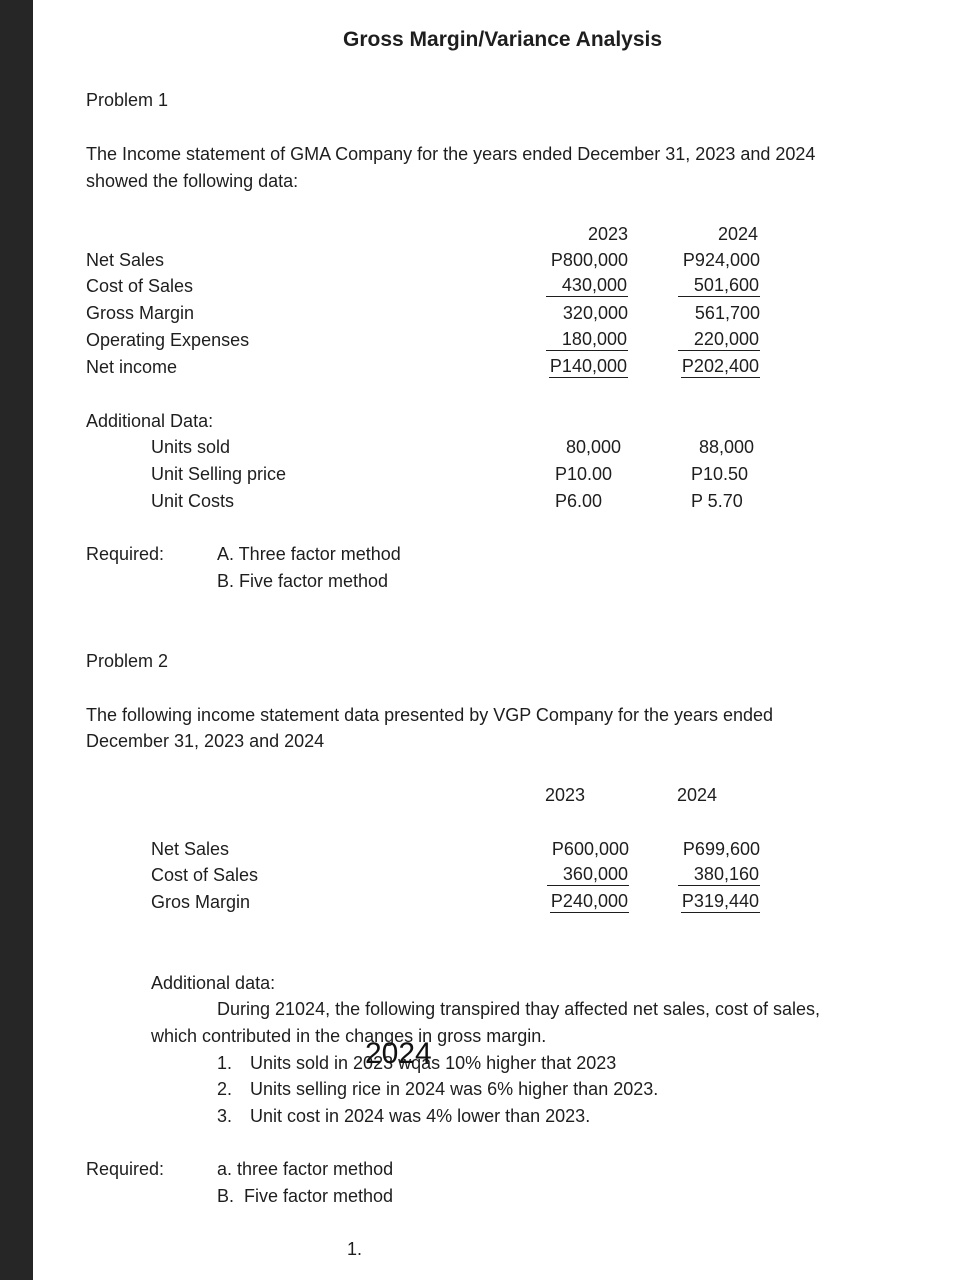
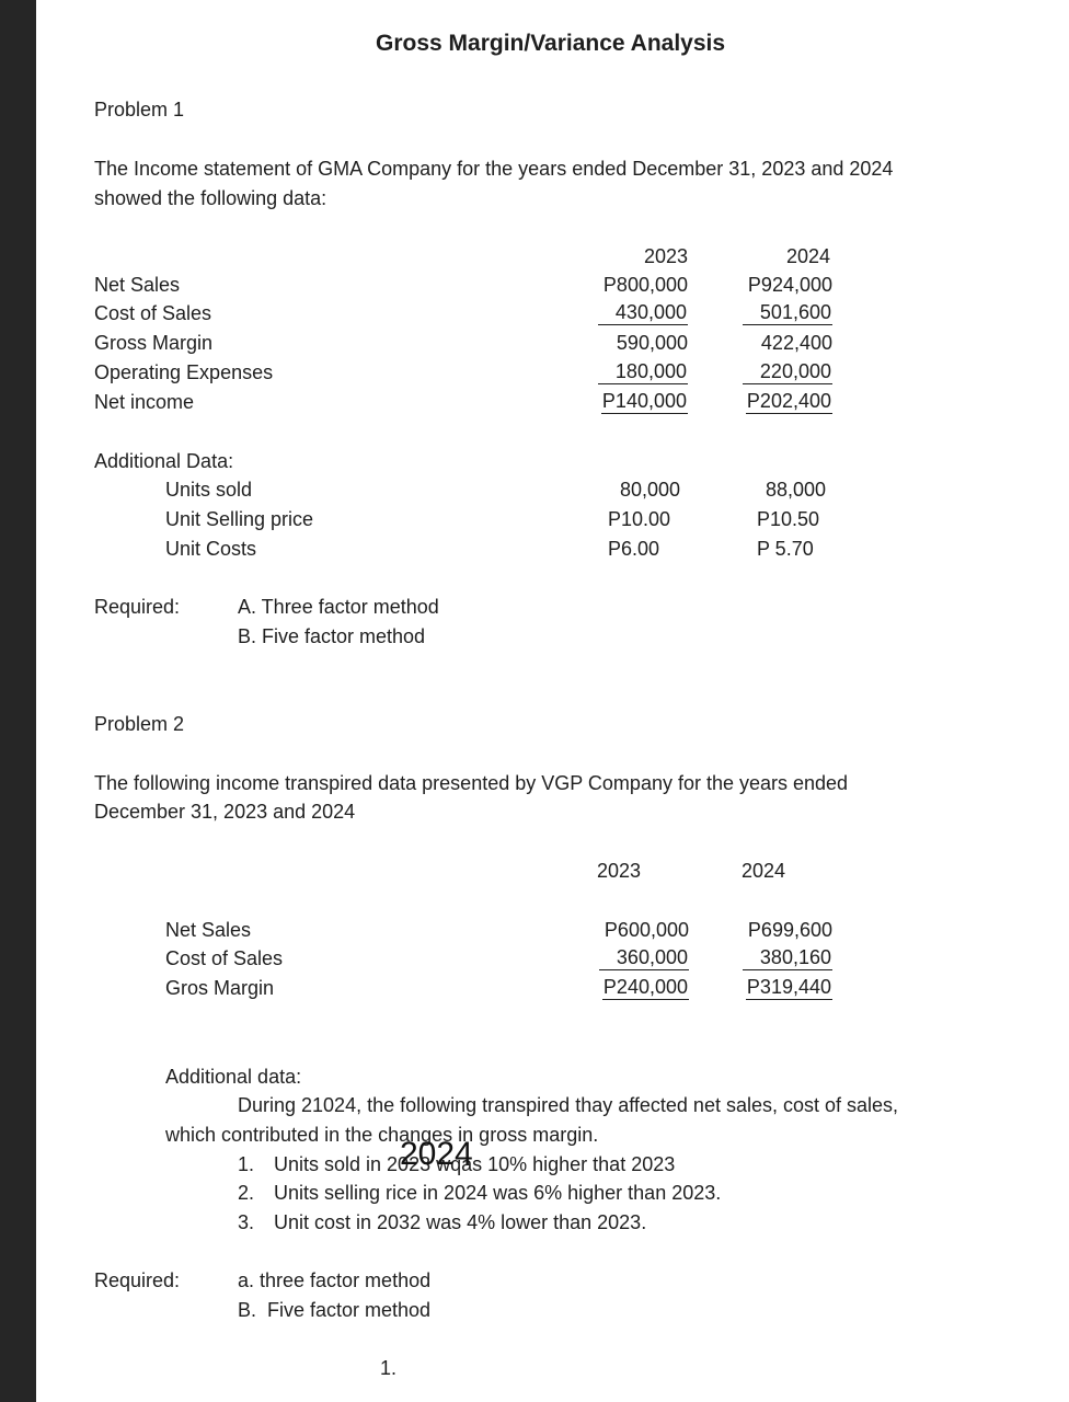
  Gross Margin/Variance Analysis
  Problem 1
  The Income statement of GMA Company for the years ended December 31, 2023 and 2024
  showed the following data:
  2023
  2024
  Net Sales
  P800,000
  P924,000
  Cost of Sales
  430,000
  501,600
  Gross Margin
- 320,000
+ 590,000
- 561,700
+ 422,400
  Operating Expenses
  180,000
  220,000
  Net income
  P140,000
  P202,400
  Additional Data:
  Units sold
  80,000
  88,000
  Unit Selling price
  P10.00
  P10.50
  Unit Costs
  P6.00
  P 5.70
  Required:
  A. Three factor method
  B. Five factor method
  Problem 2
- The following income statement data presented by VGP Company for the years ended
+ The following income transpired data presented by VGP Company for the years ended
  December 31, 2023 and 2024
  2023
  2024
  Net Sales
  P600,000
  P699,600
  Cost of Sales
  360,000
  380,160
  Gros Margin
  P240,000
  P319,440
  Additional data:
  During 21024, the following transpired thay affected net sales, cost of sales,
  which contributed in the changes in gross margin.
  1.
  Units sold in 2023 wqas 10% higher that 2023
  2024
  2.
  Units selling rice in 2024 was 6% higher than 2023.
  3.
- Unit cost in 2024 was 4% lower than 2023.
+ Unit cost in 2032 was 4% lower than 2023.
  Required:
  a. three factor method
  B. Five factor method
  1.
